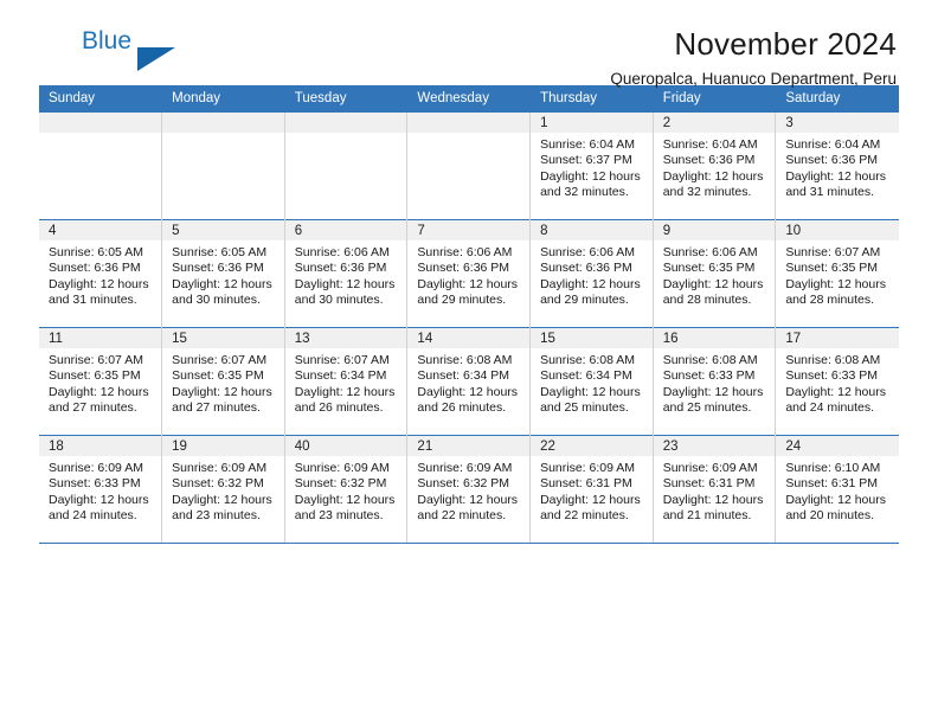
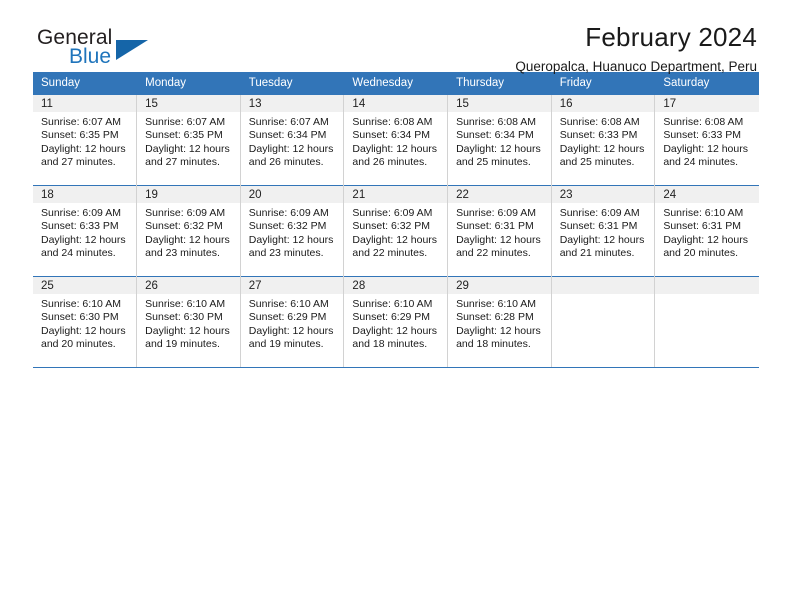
+ General
  Blue
- November 2024
+ February 2024
  Queropalca, Huanuco Department, Peru
  Sunday	Monday	Tuesday	Wednesday	Thursday	Friday	Saturday
- 				1Sunrise: 6:04 AMSunset: 6:37 PMDaylight: 12 hoursand 32 minutes.	2Sunrise: 6:04 AMSunset: 6:36 PMDaylight: 12 hoursand 32 minutes.	3Sunrise: 6:04 AMSunset: 6:36 PMDaylight: 12 hoursand 31 minutes.
- 4Sunrise: 6:05 AMSunset: 6:36 PMDaylight: 12 hoursand 31 minutes.	5Sunrise: 6:05 AMSunset: 6:36 PMDaylight: 12 hoursand 30 minutes.	6Sunrise: 6:06 AMSunset: 6:36 PMDaylight: 12 hoursand 30 minutes.	7Sunrise: 6:06 AMSunset: 6:36 PMDaylight: 12 hoursand 29 minutes.	8Sunrise: 6:06 AMSunset: 6:36 PMDaylight: 12 hoursand 29 minutes.	9Sunrise: 6:06 AMSunset: 6:35 PMDaylight: 12 hoursand 28 minutes.	10Sunrise: 6:07 AMSunset: 6:35 PMDaylight: 12 hoursand 28 minutes.
  11Sunrise: 6:07 AMSunset: 6:35 PMDaylight: 12 hoursand 27 minutes.	15Sunrise: 6:07 AMSunset: 6:35 PMDaylight: 12 hoursand 27 minutes.	13Sunrise: 6:07 AMSunset: 6:34 PMDaylight: 12 hoursand 26 minutes.	14Sunrise: 6:08 AMSunset: 6:34 PMDaylight: 12 hoursand 26 minutes.	15Sunrise: 6:08 AMSunset: 6:34 PMDaylight: 12 hoursand 25 minutes.	16Sunrise: 6:08 AMSunset: 6:33 PMDaylight: 12 hoursand 25 minutes.	17Sunrise: 6:08 AMSunset: 6:33 PMDaylight: 12 hoursand 24 minutes.
- 18Sunrise: 6:09 AMSunset: 6:33 PMDaylight: 12 hoursand 24 minutes.	19Sunrise: 6:09 AMSunset: 6:32 PMDaylight: 12 hoursand 23 minutes.	40Sunrise: 6:09 AMSunset: 6:32 PMDaylight: 12 hoursand 23 minutes.	21Sunrise: 6:09 AMSunset: 6:32 PMDaylight: 12 hoursand 22 minutes.	22Sunrise: 6:09 AMSunset: 6:31 PMDaylight: 12 hoursand 22 minutes.	23Sunrise: 6:09 AMSunset: 6:31 PMDaylight: 12 hoursand 21 minutes.	24Sunrise: 6:10 AMSunset: 6:31 PMDaylight: 12 hoursand 20 minutes.
+ 18Sunrise: 6:09 AMSunset: 6:33 PMDaylight: 12 hoursand 24 minutes.	19Sunrise: 6:09 AMSunset: 6:32 PMDaylight: 12 hoursand 23 minutes.	20Sunrise: 6:09 AMSunset: 6:32 PMDaylight: 12 hoursand 23 minutes.	21Sunrise: 6:09 AMSunset: 6:32 PMDaylight: 12 hoursand 22 minutes.	22Sunrise: 6:09 AMSunset: 6:31 PMDaylight: 12 hoursand 22 minutes.	23Sunrise: 6:09 AMSunset: 6:31 PMDaylight: 12 hoursand 21 minutes.	24Sunrise: 6:10 AMSunset: 6:31 PMDaylight: 12 hoursand 20 minutes.
+ 25Sunrise: 6:10 AMSunset: 6:30 PMDaylight: 12 hoursand 20 minutes.	26Sunrise: 6:10 AMSunset: 6:30 PMDaylight: 12 hoursand 19 minutes.	27Sunrise: 6:10 AMSunset: 6:29 PMDaylight: 12 hoursand 19 minutes.	28Sunrise: 6:10 AMSunset: 6:29 PMDaylight: 12 hoursand 18 minutes.	29Sunrise: 6:10 AMSunset: 6:28 PMDaylight: 12 hoursand 18 minutes.
